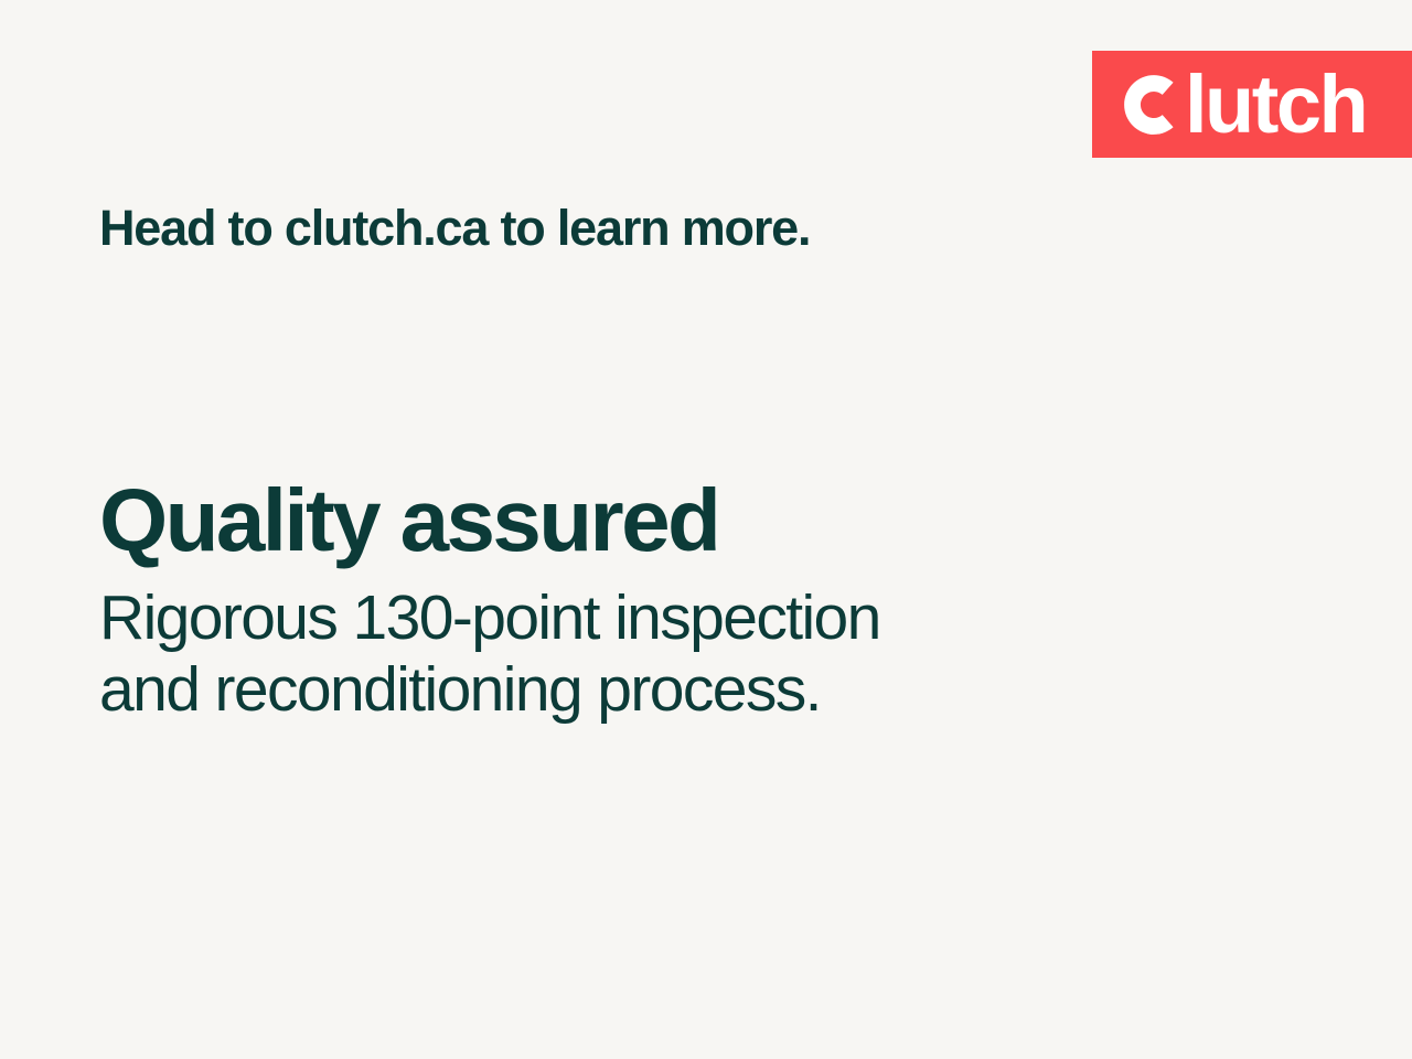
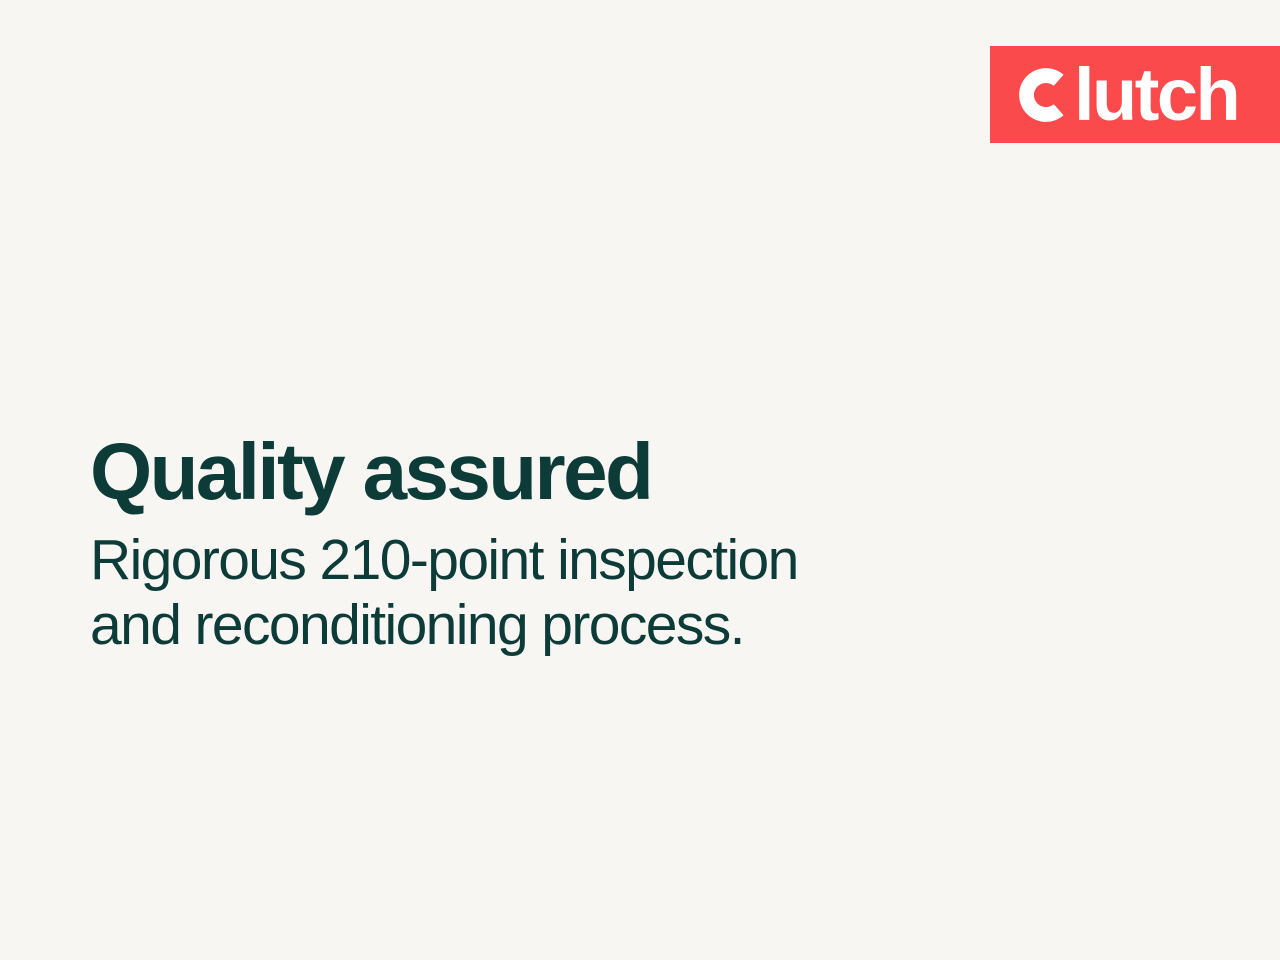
  lutch
- Head to clutch.ca to learn more.
  Quality assured
- Rigorous 130-point inspection
+ Rigorous 210-point inspection
  and reconditioning process.
